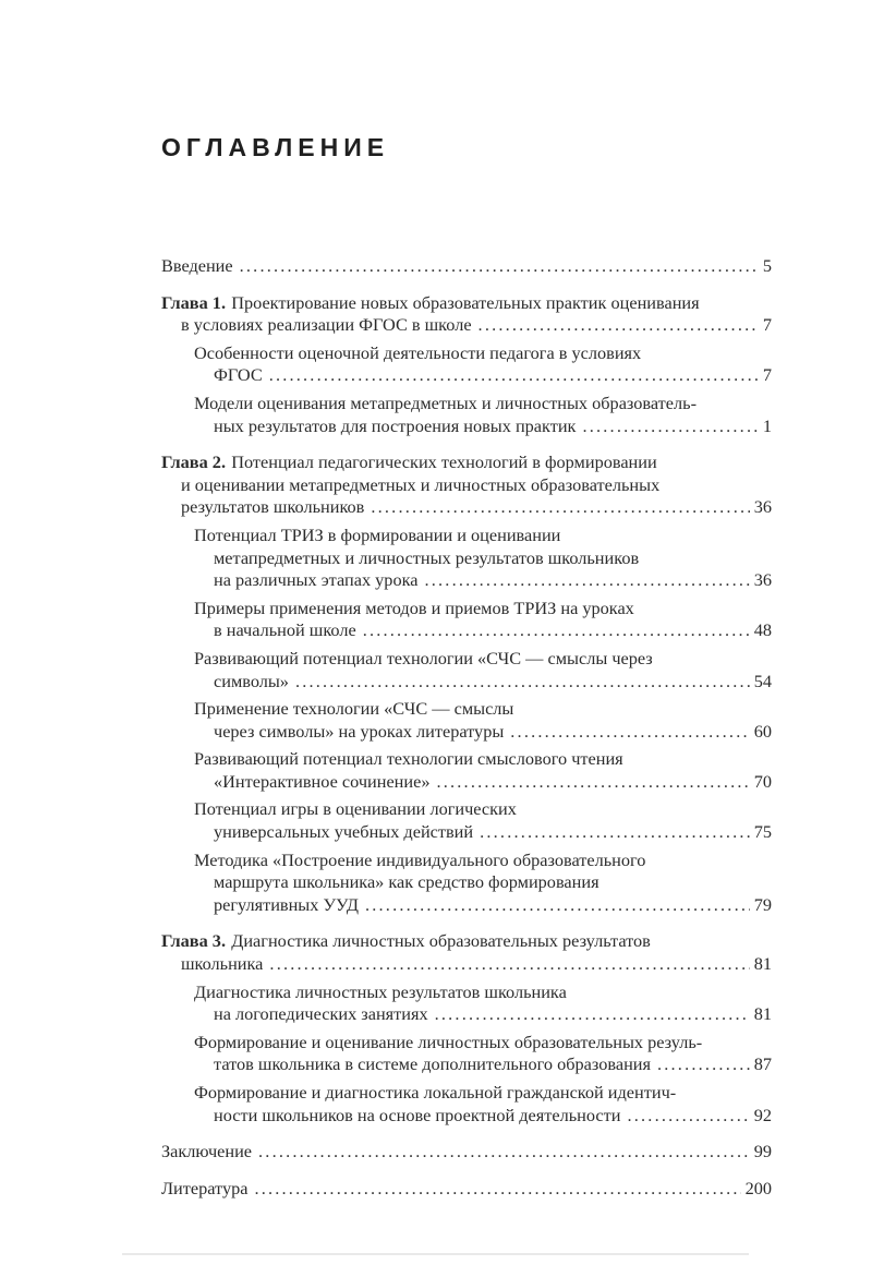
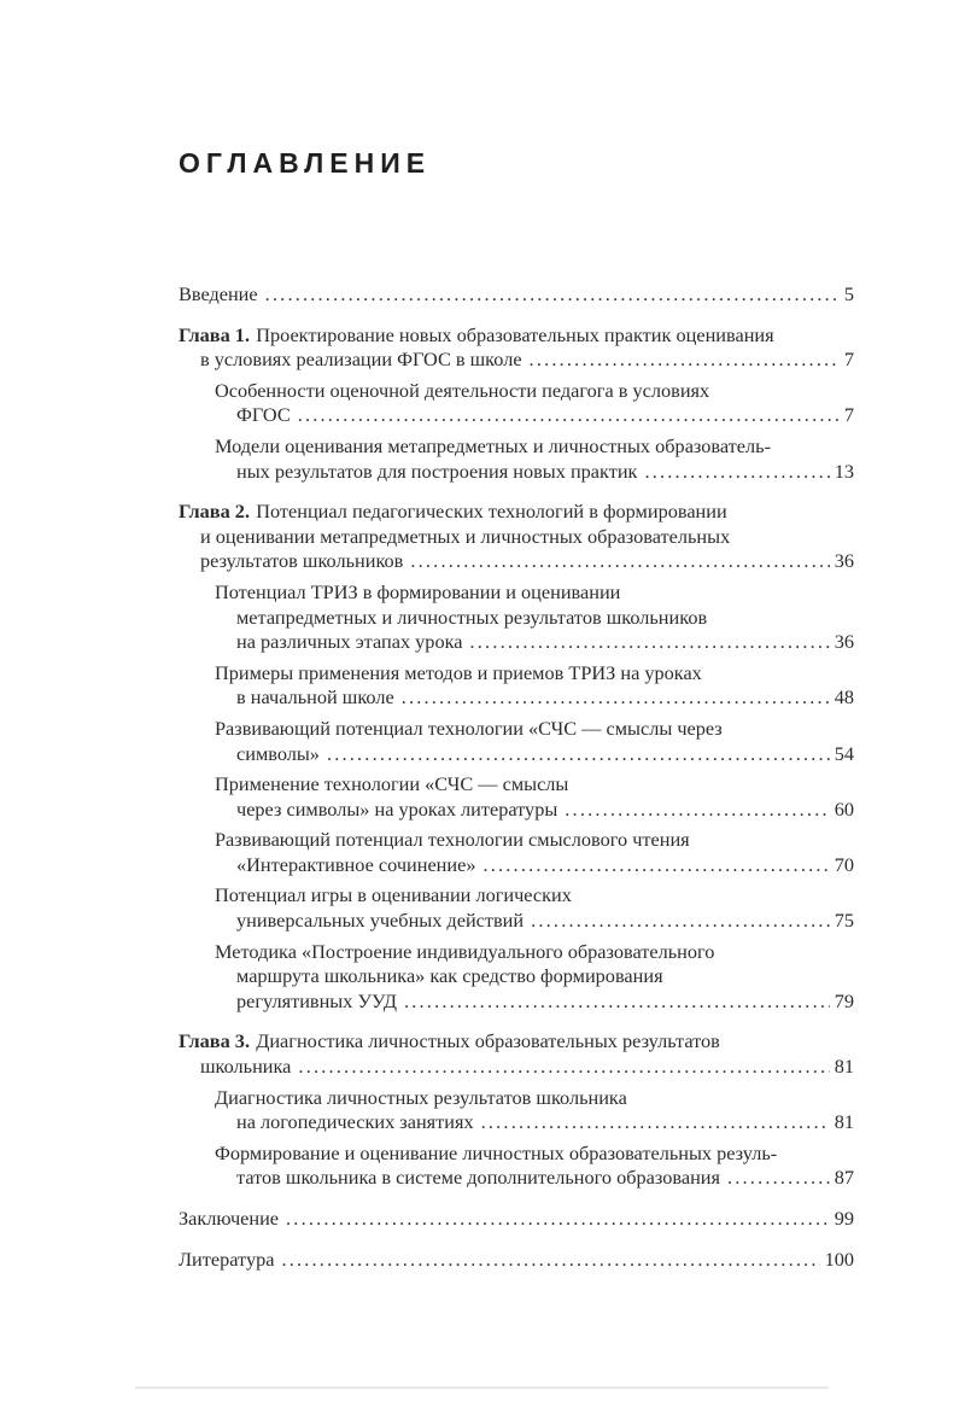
  ОГЛАВЛЕНИЕ
  Введение
  5
  Глава 1. Проектирование новых образовательных практик оценивания
  в условиях реализации ФГОС в школе
  7
  Особенности оценочной деятельности педагога в условиях
  ФГОС
  7
  Модели оценивания метапредметных и личностных образователь-
  ных результатов для построения новых практик
- 1
+ 13
  Глава 2. Потенциал педагогических технологий в формировании
  и оценивании метапредметных и личностных образовательных
  результатов школьников
  36
  Потенциал ТРИЗ в формировании и оценивании
  метапредметных и личностных результатов школьников
  на различных этапах урока
  36
  Примеры применения методов и приемов ТРИЗ на уроках
  в начальной школе
  48
  Развивающий потенциал технологии «СЧС — смыслы через
  символы»
  54
  Применение технологии «СЧС — смыслы
  через символы» на уроках литературы
  60
  Развивающий потенциал технологии смыслового чтения
  «Интерактивное сочинение»
  70
  Потенциал игры в оценивании логических
  универсальных учебных действий
  75
  Методика «Построение индивидуального образовательного
  маршрута школьника» как средство формирования
  регулятивных УУД
  79
  Глава 3. Диагностика личностных образовательных результатов
  школьника
  81
  Диагностика личностных результатов школьника
  на логопедических занятиях
  81
  Формирование и оценивание личностных образовательных резуль-
  татов школьника в системе дополнительного образования
  87
- Формирование и диагностика локальной гражданской идентич-
- ности школьников на основе проектной деятельности
- 92
  Заключение
  99
  Литература
- 200
+ 100
